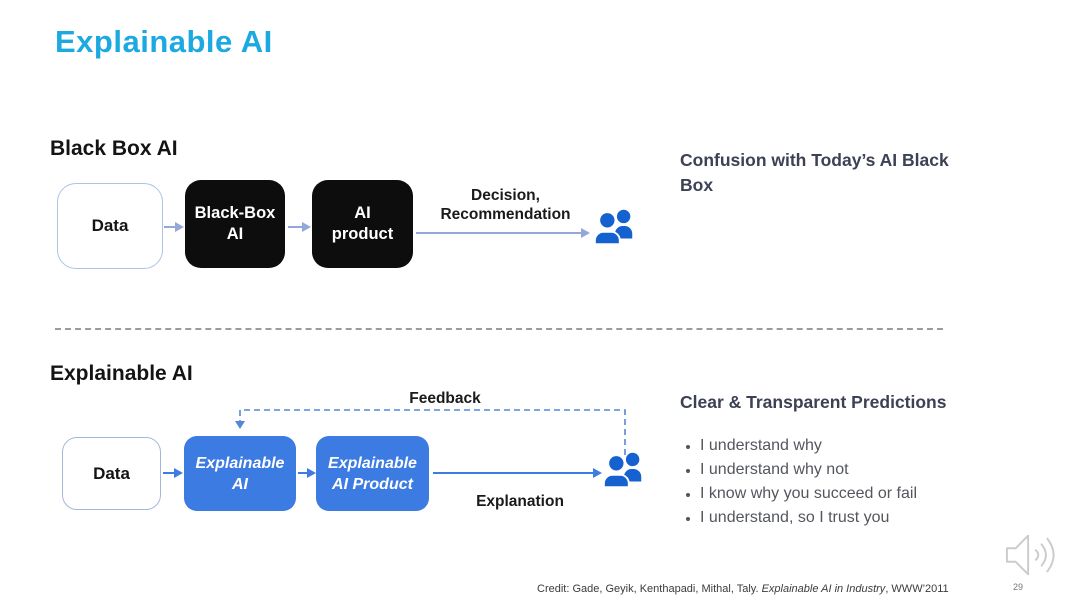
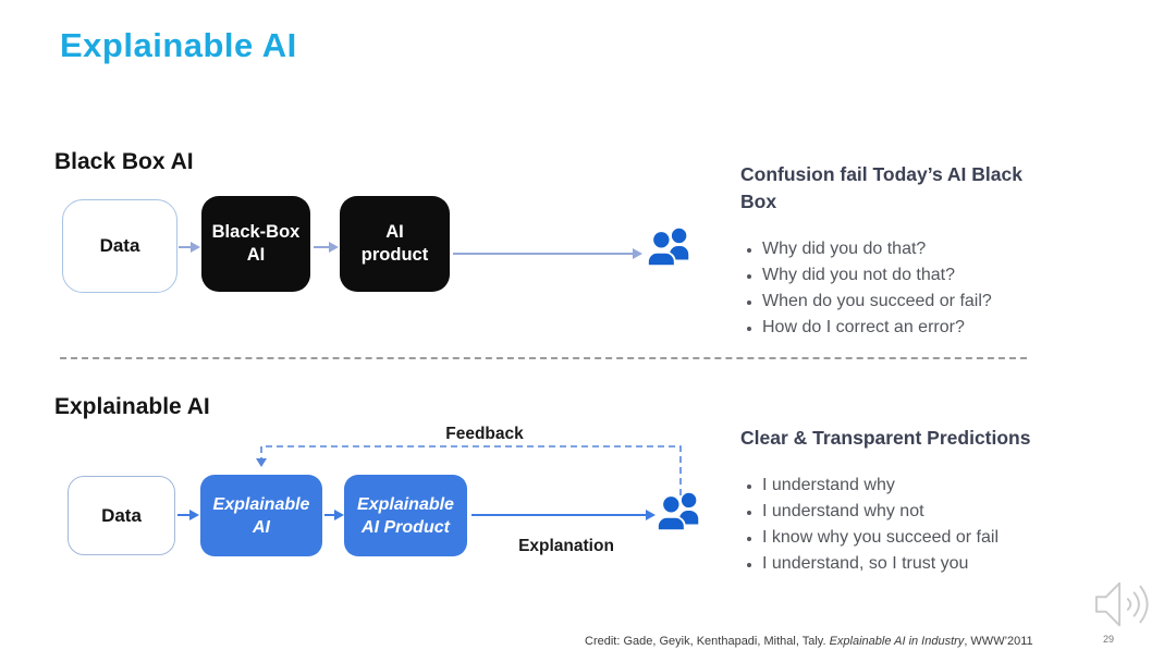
  Explainable AI
  Black Box AI
  Data
  Black-Box
  AI
  AI
  product
- Decision,
- Recommendation
- Confusion with Today’s AI Black Box
+ Confusion fail Today’s AI Black Box
+ Why did you do that?
+ Why did you not do that?
+ When do you succeed or fail?
+ How do I correct an error?
  Explainable AI
  Feedback
  Data
  Explainable
  AI
  Explainable
  AI Product
  Explanation
  Clear & Transparent Predictions
  I understand why
  I understand why not
  I know why you succeed or fail
  I understand, so I trust you
  Credit: Gade, Geyik, Kenthapadi, Mithal, Taly. Explainable AI in Industry, WWW’2011
  29
